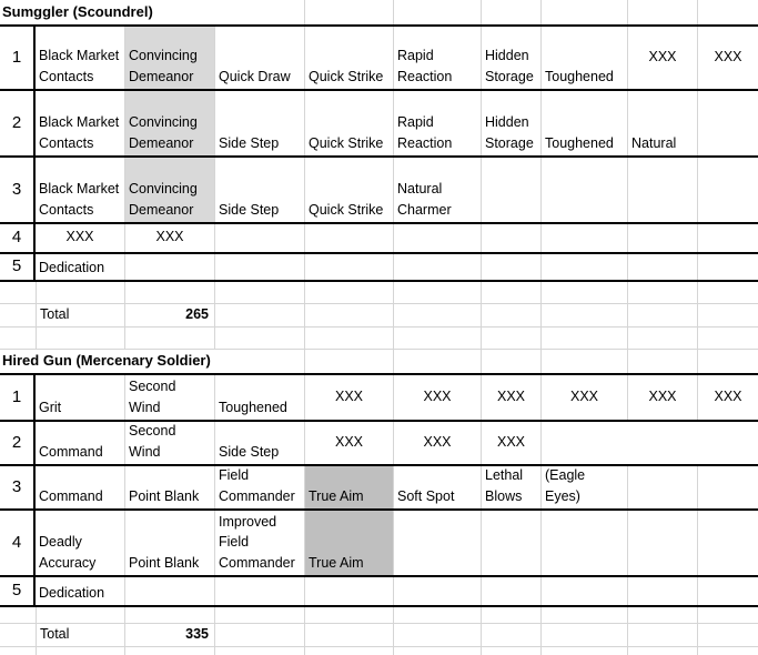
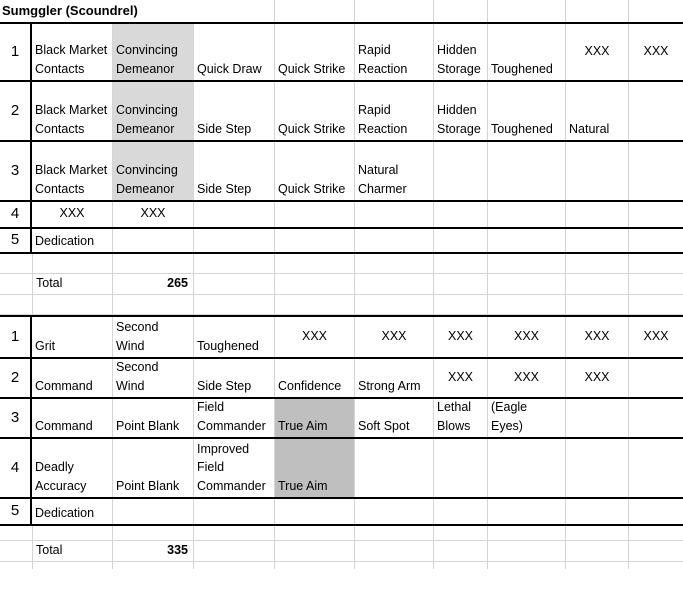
  Sumggler (Scoundrel)
  1
  Black Market Contacts
  Convincing Demeanor
  Quick Draw
  Quick Strike
  Rapid Reaction
  Hidden Storage
  Toughened
  XXX
  XXX
  2
  Black Market Contacts
  Convincing Demeanor
  Side Step
  Quick Strike
  Rapid Reaction
  Hidden Storage
  Toughened
  Natural
  3
  Black Market Contacts
  Convincing Demeanor
  Side Step
  Quick Strike
  Natural Charmer
  4
  XXX
  XXX
  5
  Dedication
  Total
  265
- Hired Gun (Mercenary Soldier)
  1
  Grit
  Second Wind
  Toughened
  XXX
  XXX
  XXX
  XXX
  XXX
  XXX
  2
  Command
  Second Wind
  Side Step
+ Confidence
+ Strong Arm
  XXX
  XXX
  XXX
  3
  Command
  Point Blank
  Field Commander
  True Aim
  Soft Spot
  Lethal Blows
  4
  Deadly Accuracy
  Point Blank
  Improved Field Commander
  True Aim
  5
  Dedication
  Total
  335
